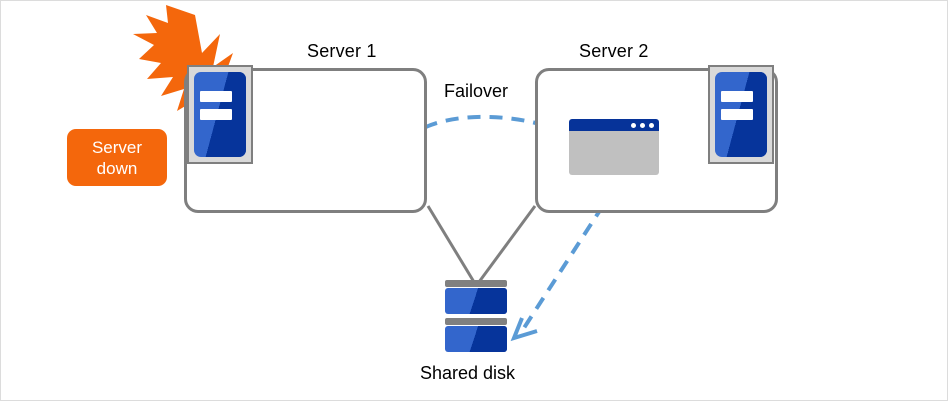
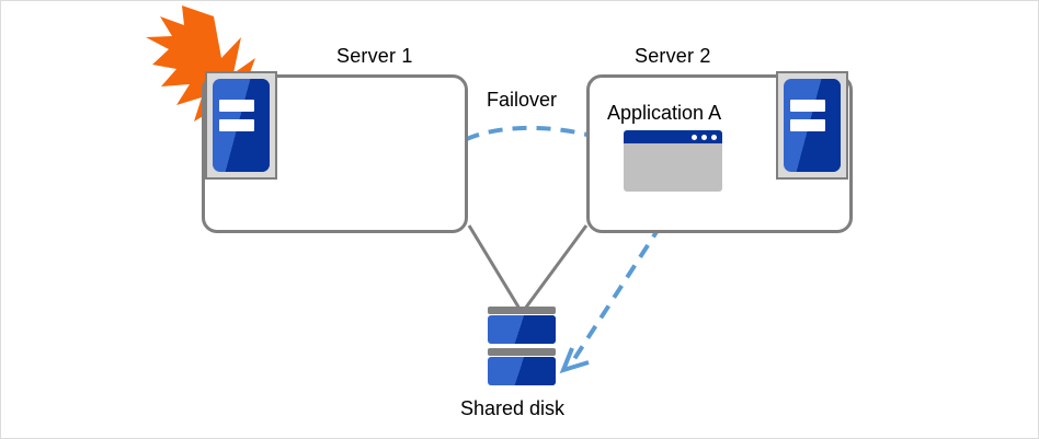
  Server 1
- Server
- down
  Failover
  Server 2
+ Application A
  Shared disk
